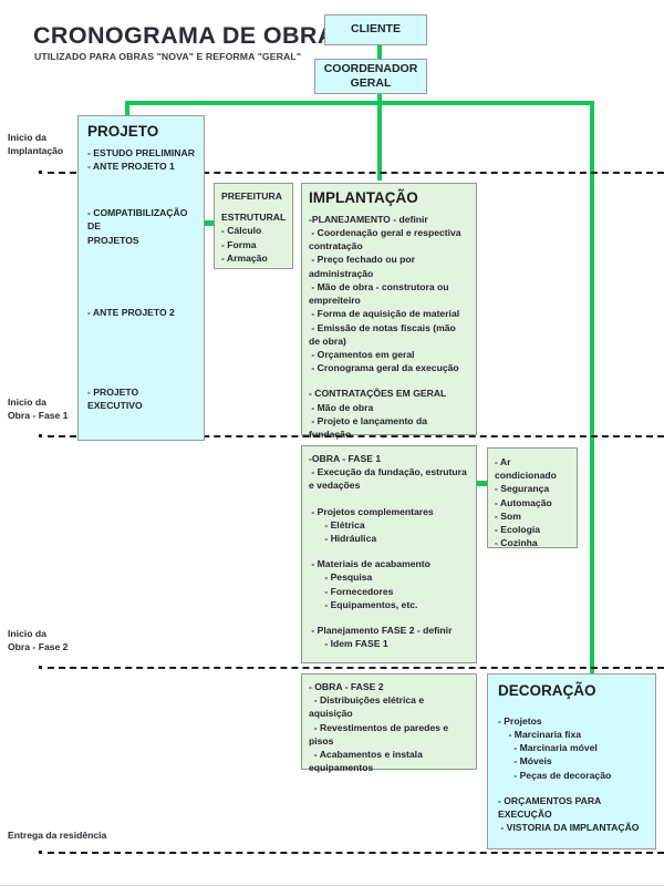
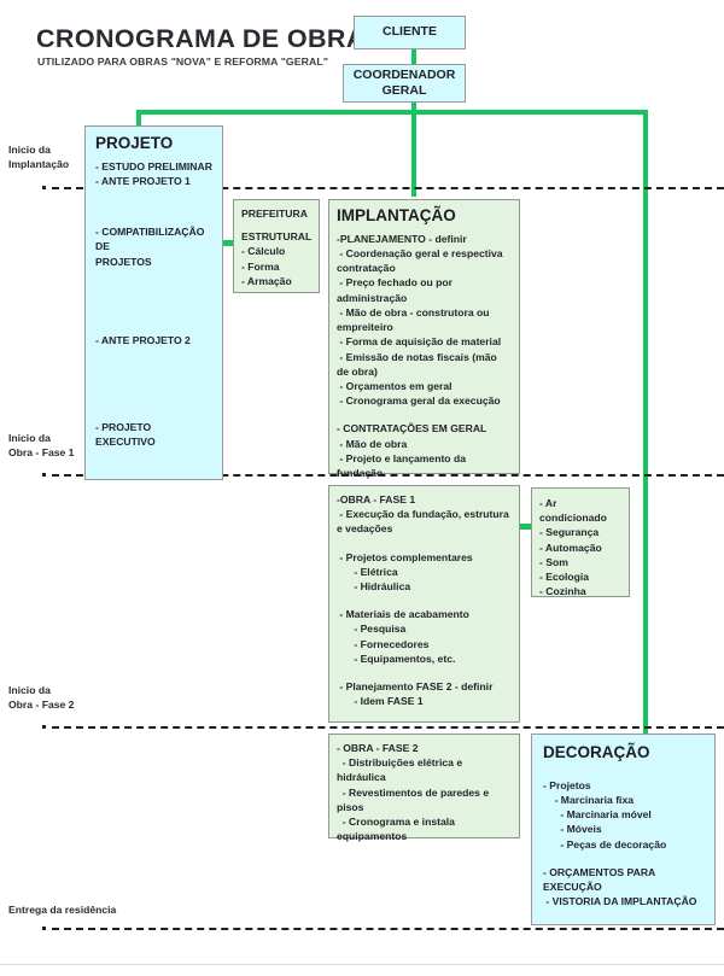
  CRONOGRAMA DE OBR
  UTILIZADO PARA OBRAS "NOVA" E REFORMA "GERAL"
  Inicio da
  Implantação
  Inicio da
  Obra - Fase 1
  Inicio da
  Obra - Fase 2
  Entrega da residência
  CLIENTE
  COORDENADOR
  GERAL
  PROJETO
  - ESTUDO PRELIMINAR
  - ANTE PROJETO 1
  - COMPATIBILIZAÇÃO DE
  PROJETOS
  - ANTE PROJETO 2
  - PROJETO EXECUTIVO
  PREFEITURA
  ESTRUTURAL
  - Cálculo
  - Forma
  - Armação
  IMPLANTAÇÃO
  -PLANEJAMENTO - definir
  - Coordenação geral e respectiva contratação
  - Preço fechado ou por administração
  - Mão de obra - construtora ou empreiteiro
  - Forma de aquisição de material
  - Emissão de notas fiscais (mão de obra)
  - Orçamentos em geral
  - Cronograma geral da execução
  - CONTRATAÇÕES EM GERAL
  - Mão de obra
  - Projeto e lançamento da fundação
  -OBRA - FASE 1
  - Execução da fundação, estrutura e vedações
  - Projetos complementares
  - Elétrica
  - Hidráulica
  - Materiais de acabamento
  - Pesquisa
  - Fornecedores
  - Equipamentos, etc.
  - Planejamento FASE 2 - definir
  - Idem FASE 1
  - Ar condicionado
  - Segurança
  - Automação
  - Som
  - Ecologia
  - Cozinha
  - OBRA - FASE 2
- - Distribuições elétrica e aquisição
+ - Distribuições elétrica e hidráulica
  - Revestimentos de paredes e pisos
- - Acabamentos e instala equipamentos
+ - Cronograma e instala equipamentos
  DECORAÇÃO
  - Projetos
  - Marcinaria fixa
  - Marcinaria móvel
  - Móveis
  - Peças de decoração
  - ORÇAMENTOS PARA EXECUÇÃO
  - VISTORIA DA IMPLANTAÇÃO
